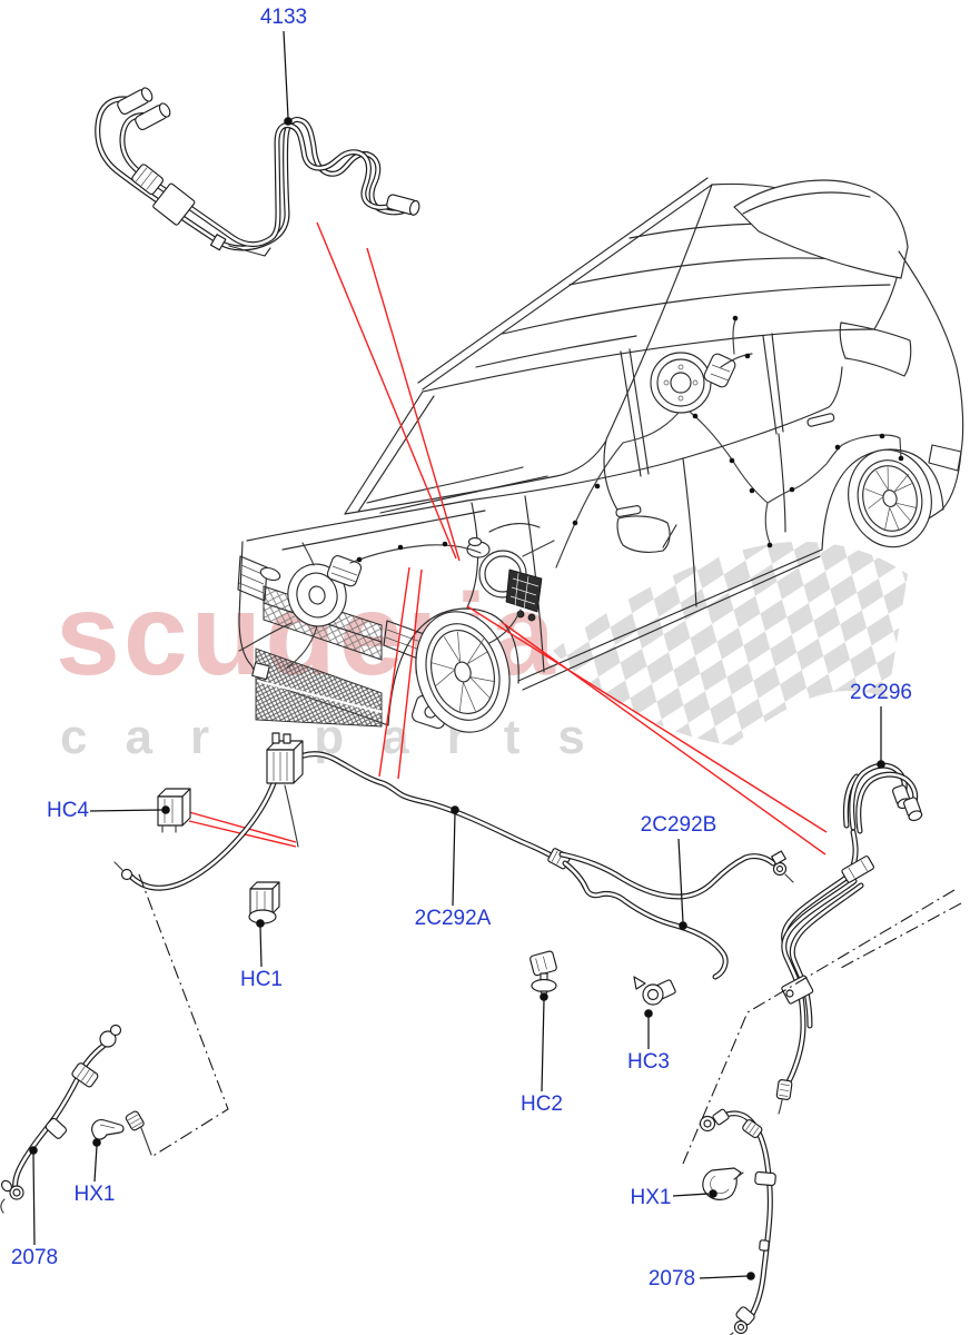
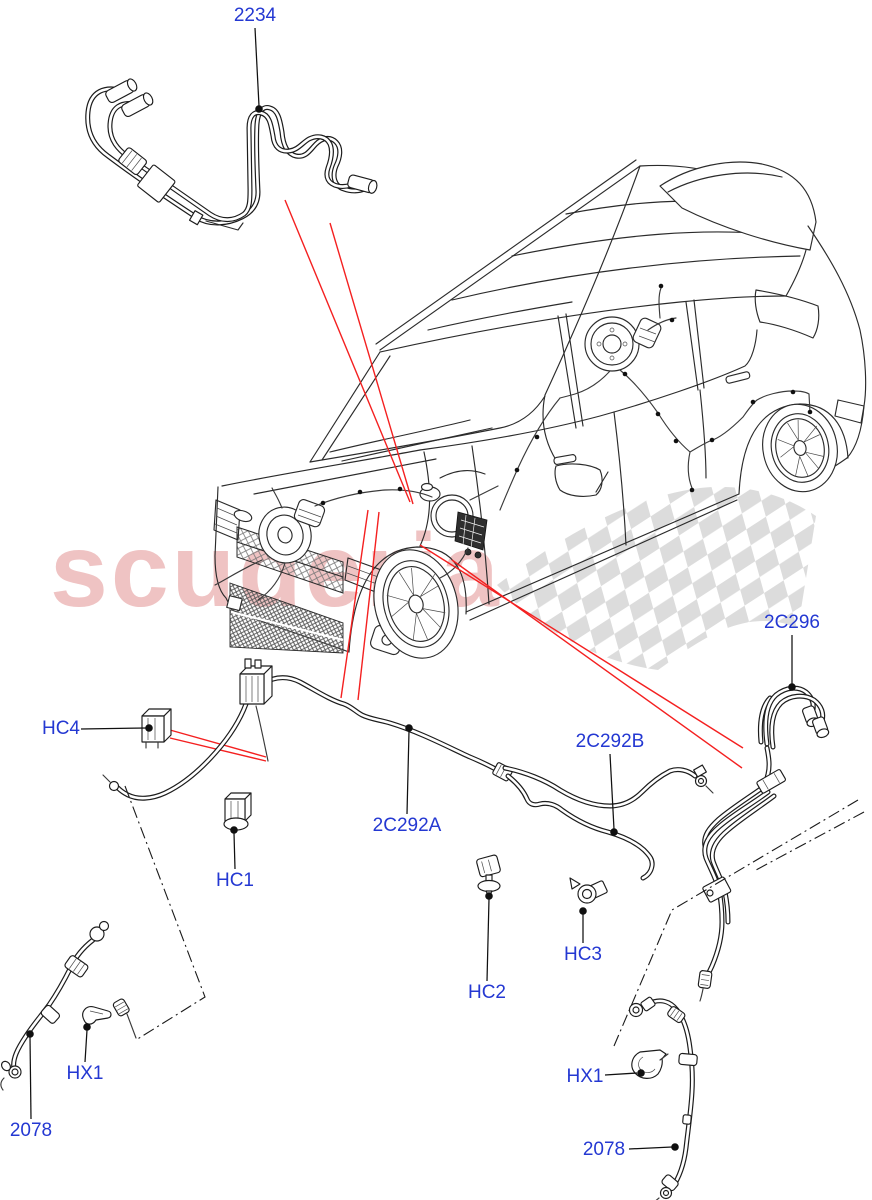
- car parts
- 4133
+ 2234
  HC4
  2C292A
  HC1
  2C292B
  HC2
  HC3
  2C296
  HX1
  2078
  HX1
  2078
